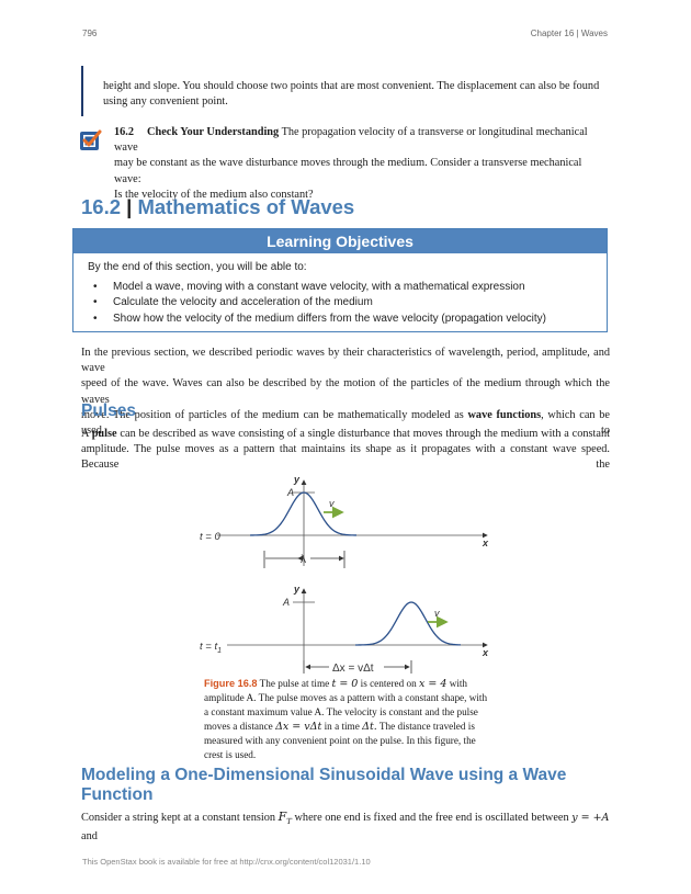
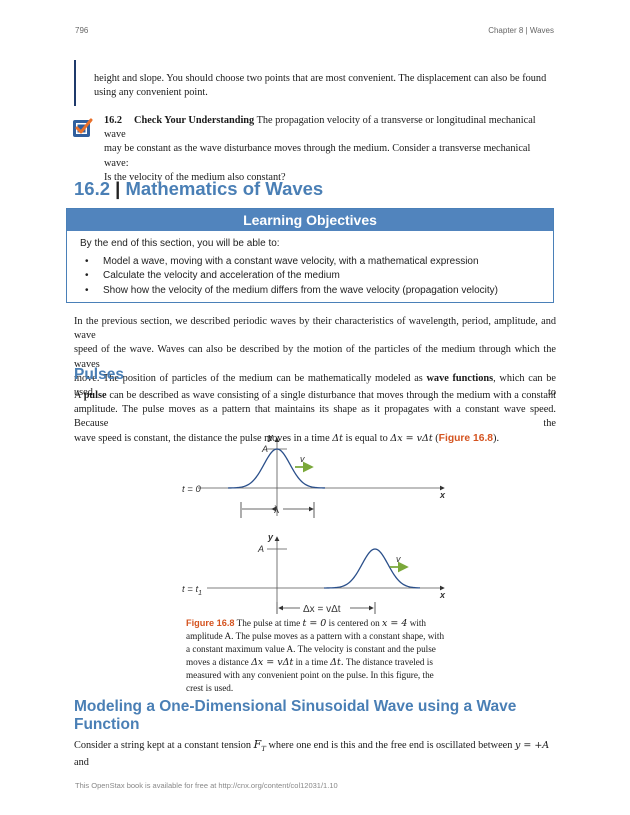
  796
- Chapter 16 | Waves
+ Chapter 8 | Waves
  height and slope. You should choose two points that are most convenient. The displacement can also be found
  using any convenient point.
  16.2 Check Your Understanding The propagation velocity of a transverse or longitudinal mechanical wave
  may be constant as the wave disturbance moves through the medium. Consider a transverse mechanical wave:
  Is the velocity of the medium also constant?
  16.2 | Mathematics of Waves
  Learning Objectives
  By the end of this section, you will be able to:
  Model a wave, moving with a constant wave velocity, with a mathematical expression
  Calculate the velocity and acceleration of the medium
  Show how the velocity of the medium differs from the wave velocity (propagation velocity)
  In the previous section, we described periodic waves by their characteristics of wavelength, period, amplitude, and wave
  speed of the wave. Waves can also be described by the motion of the particles of the medium through which the waves
  move. The position of particles of the medium can be mathematically modeled as wave functions, which can be used to
  Pulses
  A pulse can be described as wave consisting of a single disturbance that moves through the medium with a constant
  amplitude. The pulse moves as a pattern that maintains its shape as it propagates with a constant wave speed. Because the
+ wave speed is constant, the distance the pulse moves in a time Δt is equal to Δx = vΔt (Figure 16.8).
  v
  A
  y
  x
  t = 0
  λ
  v
  A
  y
  x
  t = t
  Δx = vΔt
  Figure 16.8 The pulse at time t = 0 is centered on x = 4 with
  amplitude A. The pulse moves as a pattern with a constant shape, with
  a constant maximum value A. The velocity is constant and the pulse
  moves a distance Δx = vΔt in a time Δt. The distance traveled is
  measured with any convenient point on the pulse. In this figure, the
  crest is used.
  Modeling a One-Dimensional Sinusoidal Wave using a Wave
  Function
- Consider a string kept at a constant tension FT where one end is fixed and the free end is oscillated between y = +A and
+ Consider a string kept at a constant tension FT where one end is this and the free end is oscillated between y = +A and
  This OpenStax book is available for free at http://cnx.org/content/col12031/1.10
